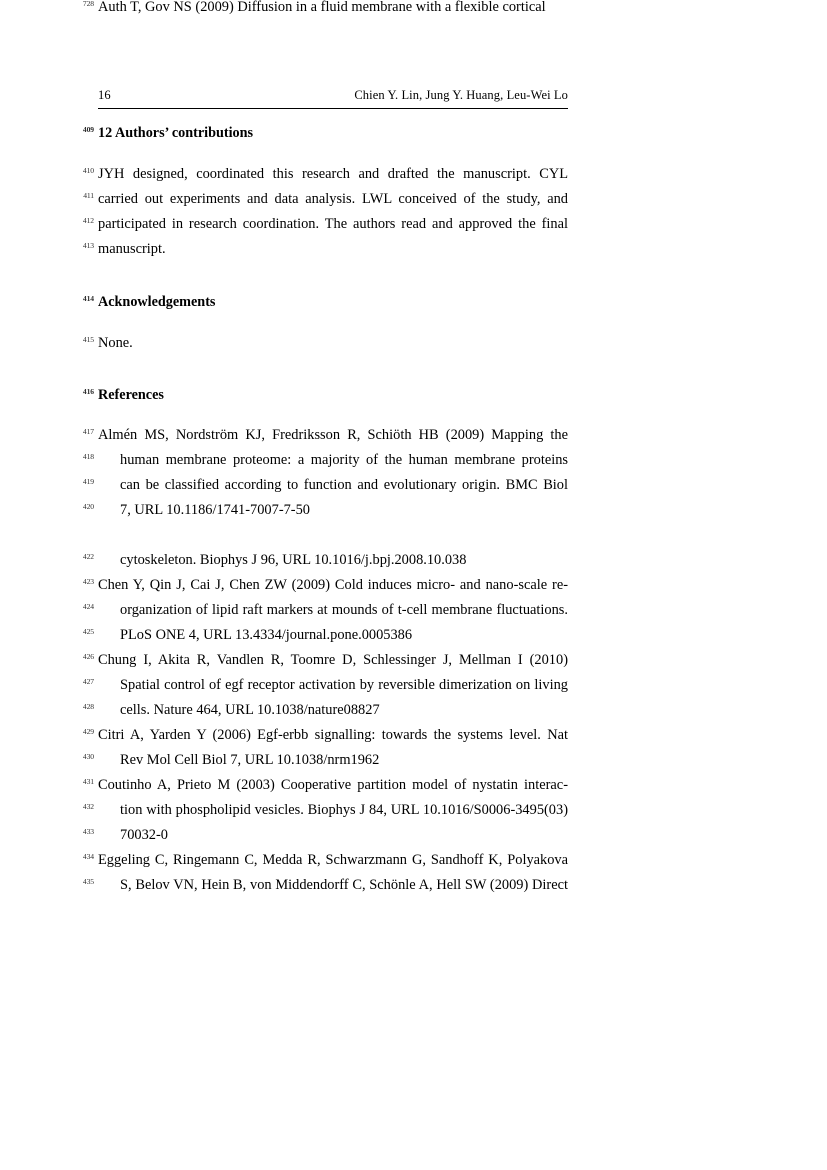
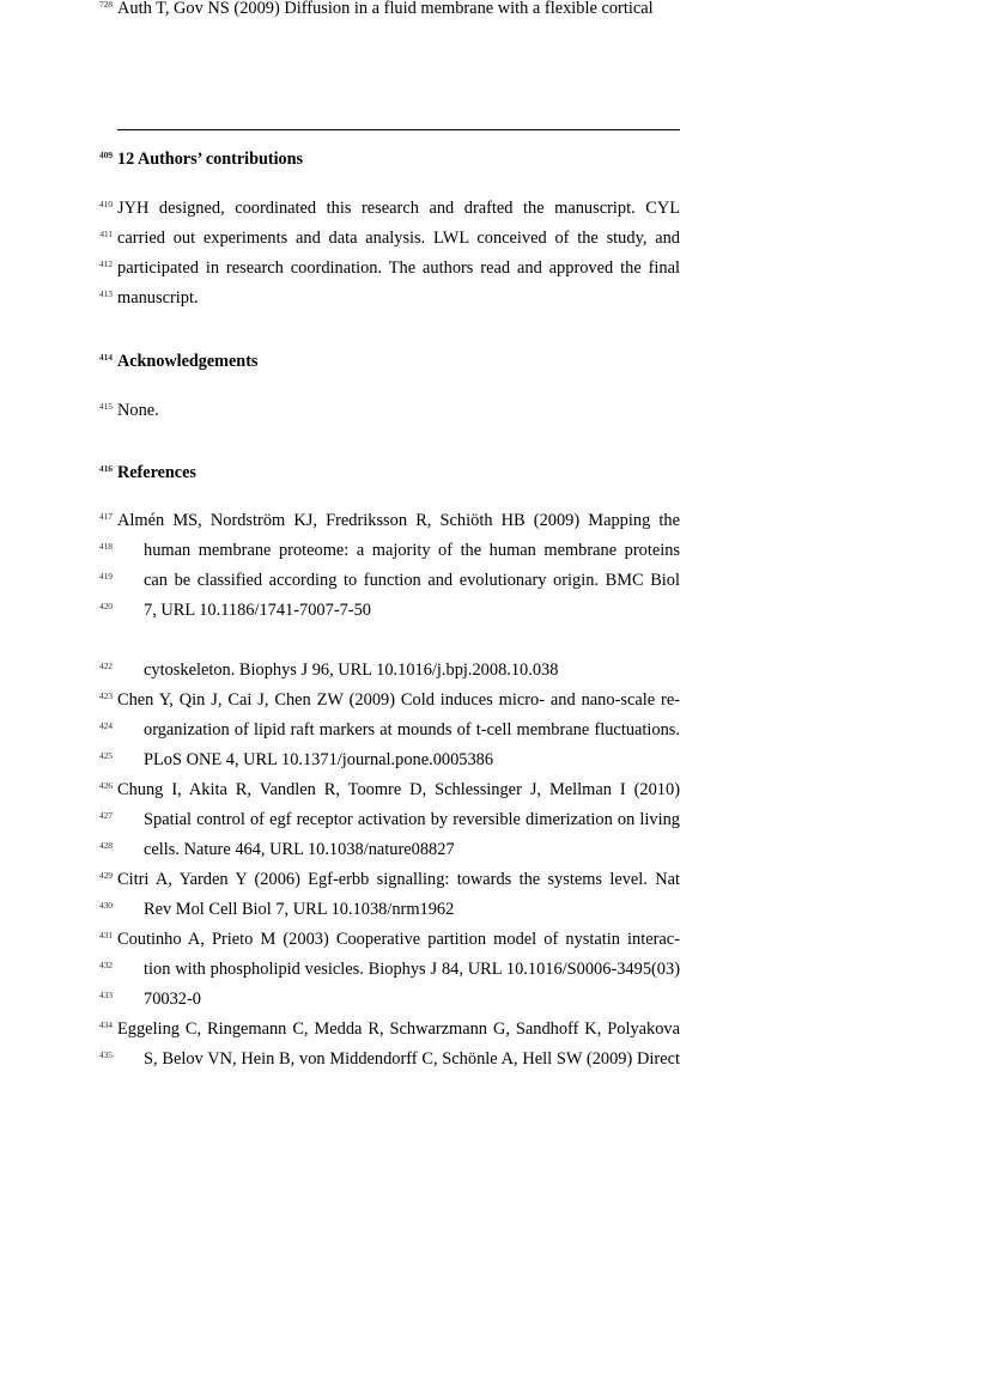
- 16
- Chien Y. Lin, Jung Y. Huang, Leu-Wei Lo
  409
  12 Authors’ contributions
  410
  JYH designed, coordinated this research and drafted the manuscript. CYL
  411
  carried out experiments and data analysis. LWL conceived of the study, and
  412
  participated in research coordination. The authors read and approved the final
  413
  manuscript.
  414
  Acknowledgements
  415
  None.
  416
  References
  417
  Almén MS, Nordström KJ, Fredriksson R, Schiöth HB (2009) Mapping the
  418
  human membrane proteome: a majority of the human membrane proteins
  419
  can be classified according to function and evolutionary origin. BMC Biol
  420
  7, URL 10.1186/1741-7007-7-50
  728
  Auth T, Gov NS (2009) Diffusion in a fluid membrane with a flexible cortical
  422
  cytoskeleton. Biophys J 96, URL 10.1016/j.bpj.2008.10.038
  423
  Chen Y, Qin J, Cai J, Chen ZW (2009) Cold induces micro- and nano-scale re-
  424
  organization of lipid raft markers at mounds of t-cell membrane fluctuations.
  425
- PLoS ONE 4, URL 13.4334/journal.pone.0005386
+ PLoS ONE 4, URL 10.1371/journal.pone.0005386
  426
  Chung I, Akita R, Vandlen R, Toomre D, Schlessinger J, Mellman I (2010)
  427
  Spatial control of egf receptor activation by reversible dimerization on living
  428
  cells. Nature 464, URL 10.1038/nature08827
  429
  Citri A, Yarden Y (2006) Egf-erbb signalling: towards the systems level. Nat
  430
  Rev Mol Cell Biol 7, URL 10.1038/nrm1962
  431
  Coutinho A, Prieto M (2003) Cooperative partition model of nystatin interac-
  432
  tion with phospholipid vesicles. Biophys J 84, URL 10.1016/S0006-3495(03)
  433
  70032-0
  434
  Eggeling C, Ringemann C, Medda R, Schwarzmann G, Sandhoff K, Polyakova
  435
  S, Belov VN, Hein B, von Middendorff C, Schönle A, Hell SW (2009) Direct
